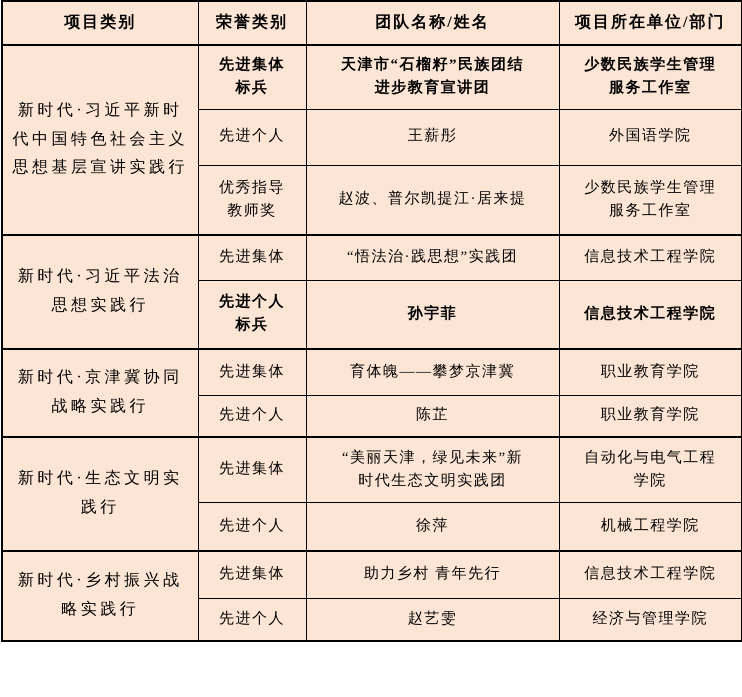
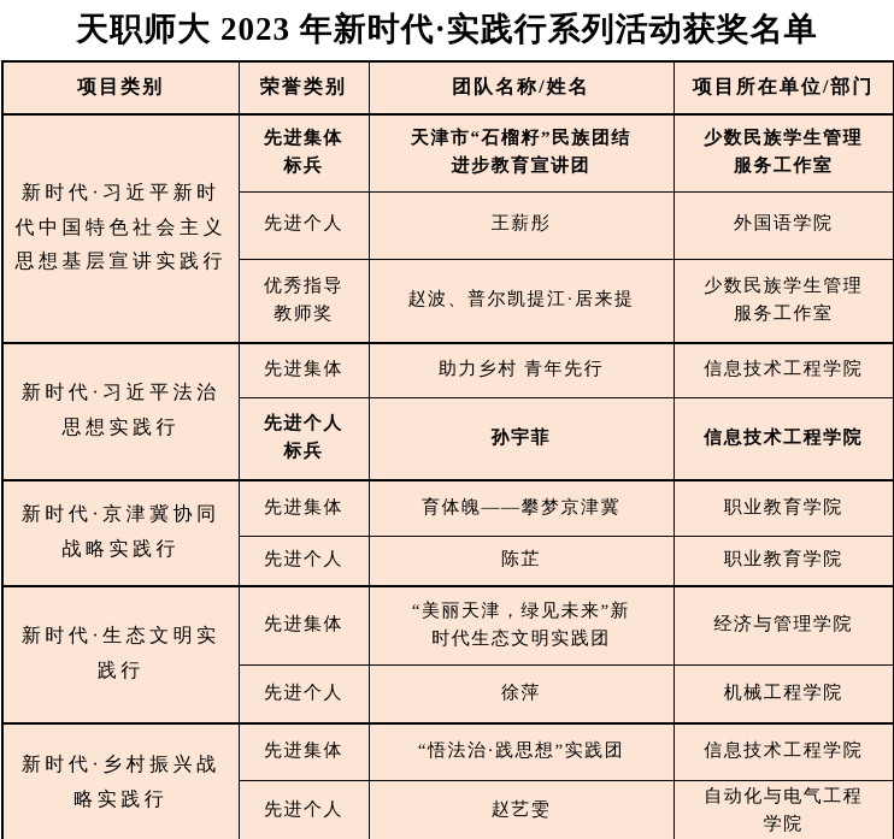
+ 天职师大 2023 年新时代·实践行系列活动获奖名单
  项目类别	荣誉类别	团队名称/姓名	项目所在单位/部门
  新时代·习近平新时 代中国特色社会主义 思想基层宣讲实践行	先进集体 标兵	天津市“石榴籽”民族团结 进步教育宣讲团	少数民族学生管理 服务工作室
  先进个人	王薪彤	外国语学院
  优秀指导 教师奖	赵波、普尔凯提江·居来提	少数民族学生管理 服务工作室
- 新时代·习近平法治 思想实践行	先进集体	“悟法治·践思想”实践团	信息技术工程学院
+ 新时代·习近平法治 思想实践行	先进集体	助力乡村 青年先行	信息技术工程学院
  先进个人 标兵	孙宇菲	信息技术工程学院
  新时代·京津冀协同 战略实践行	先进集体	育体魄——攀梦京津冀	职业教育学院
  先进个人	陈芷	职业教育学院
- 新时代·生态文明实 践行	先进集体	“美丽天津，绿见未来”新 时代生态文明实践团	自动化与电气工程 学院
+ 新时代·生态文明实 践行	先进集体	“美丽天津，绿见未来”新 时代生态文明实践团	经济与管理学院
  先进个人	徐萍	机械工程学院
- 新时代·乡村振兴战 略实践行	先进集体	助力乡村 青年先行	信息技术工程学院
+ 新时代·乡村振兴战 略实践行	先进集体	“悟法治·践思想”实践团	信息技术工程学院
- 先进个人	赵艺雯	经济与管理学院
+ 先进个人	赵艺雯	自动化与电气工程 学院
